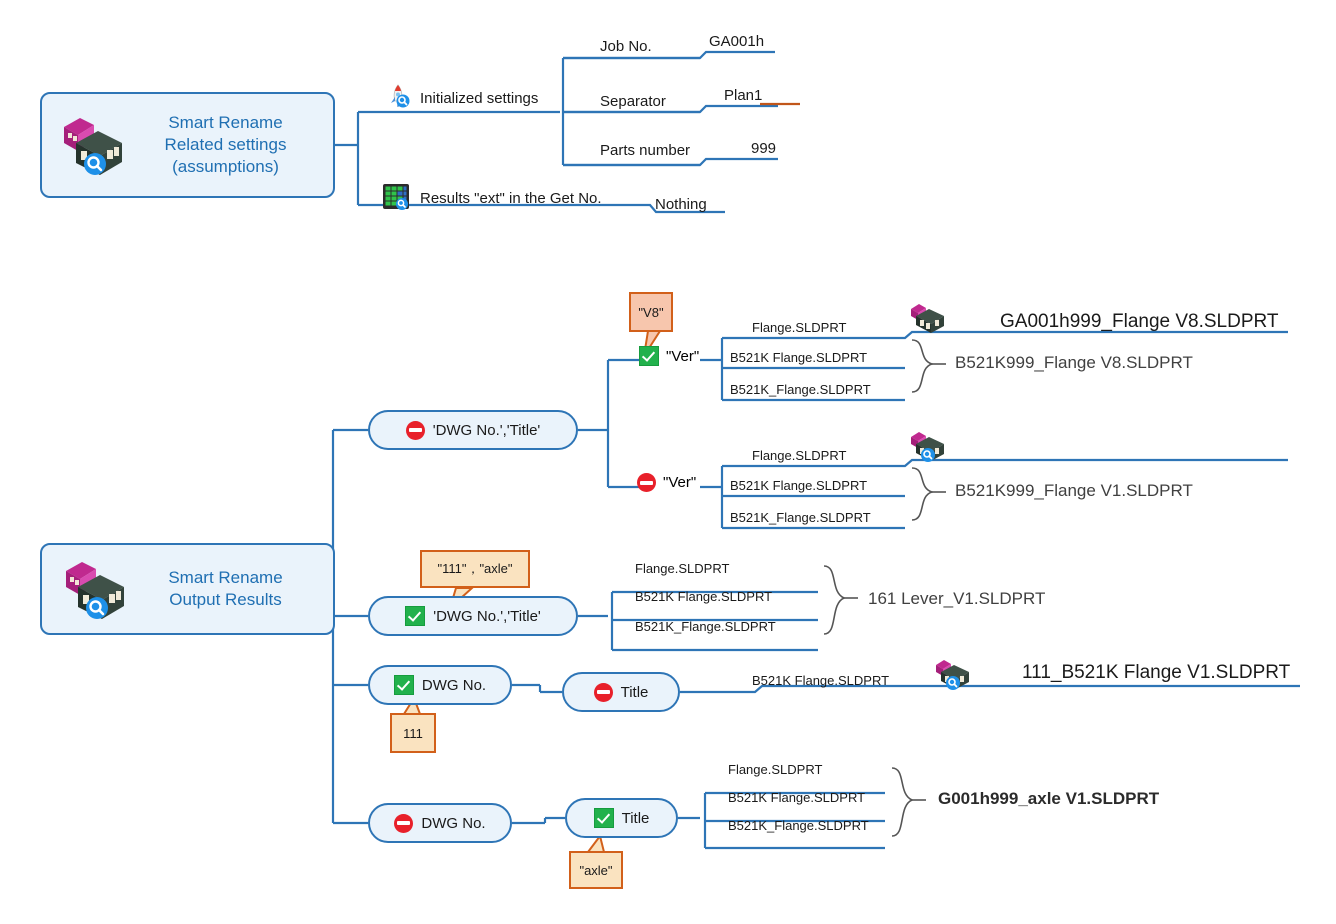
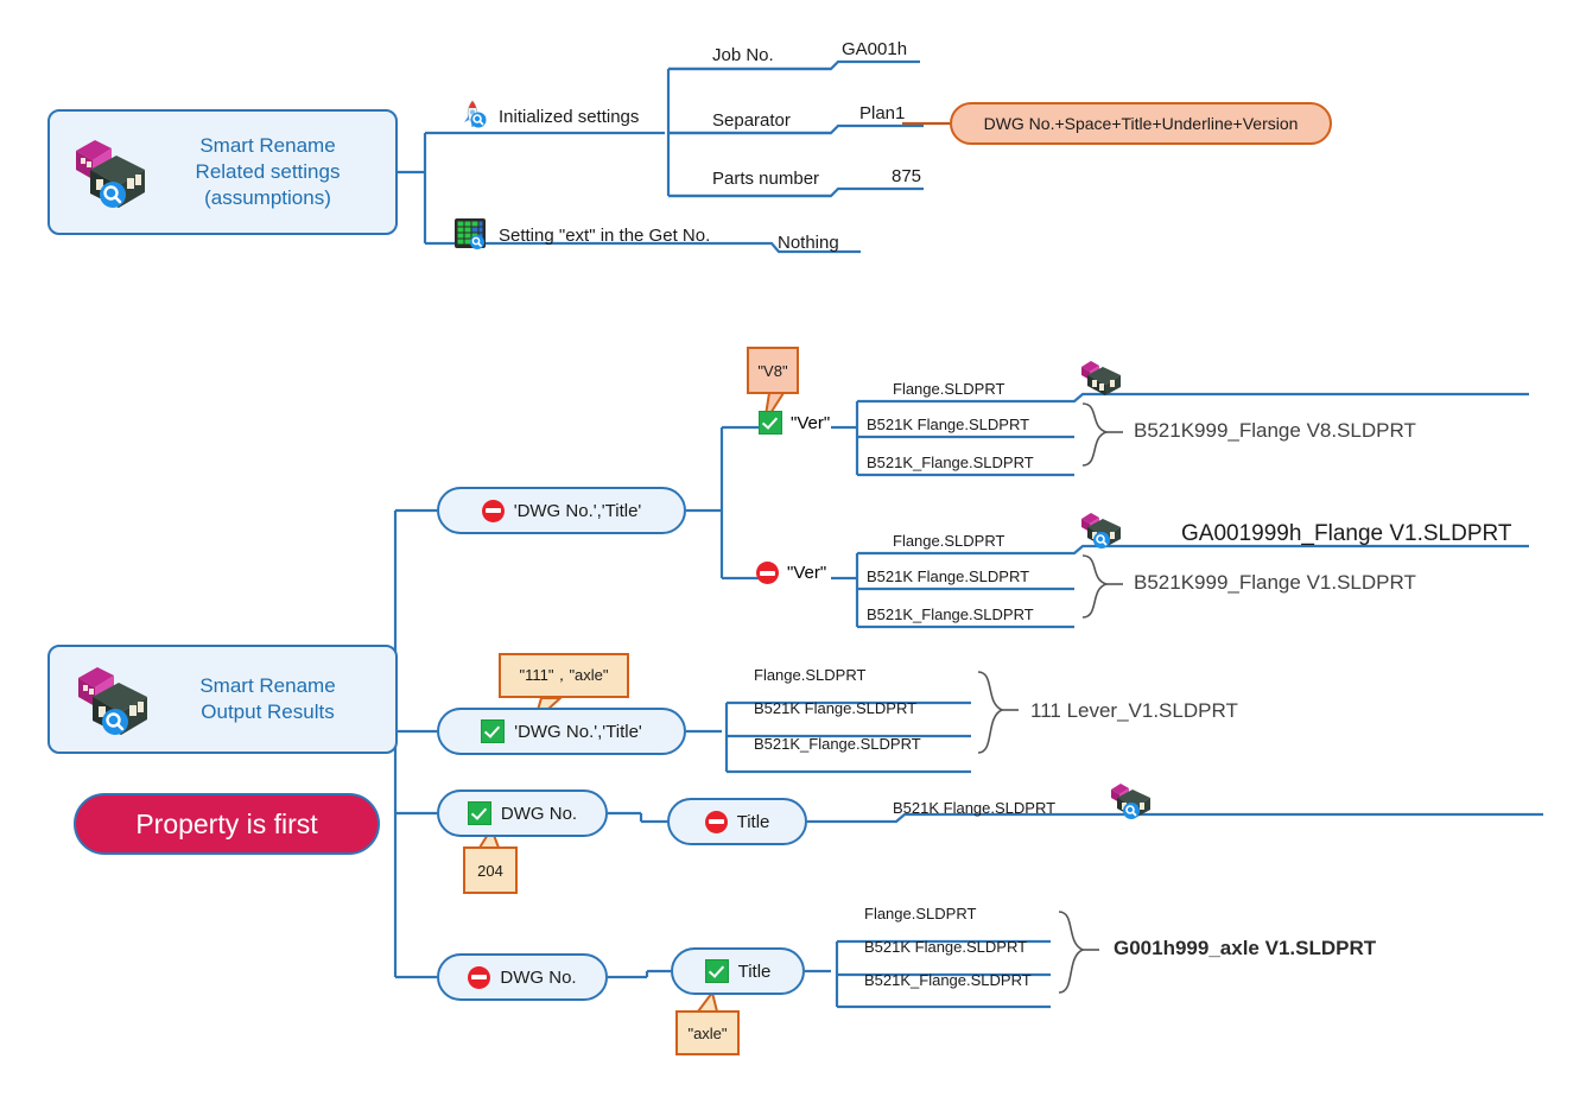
  Smart Rename
  Related settings
  (assumptions)
  Initialized settings
  Job No.
  GA001h
  Separator
  Plan1
  Parts number
- 999
+ 875
+ DWG No.+Space+Title+Underline+Version
- Results "ext" in the Get No.
+ Setting "ext" in the Get No.
  Nothing
  Smart Rename
  Output Results
+ Property is first
  'DWG No.','Title'
  "V8"
  "Ver"
  Flange.SLDPRT
  B521K Flange.SLDPRT
  B521K_Flange.SLDPRT
- GA001h999_Flange V8.SLDPRT
  B521K999_Flange V8.SLDPRT
  "Ver"
  Flange.SLDPRT
  B521K Flange.SLDPRT
  B521K_Flange.SLDPRT
+ GA001999h_Flange V1.SLDPRT
  B521K999_Flange V1.SLDPRT
  "111"，"axle"
  'DWG No.','Title'
  Flange.SLDPRT
  B521K Flange.SLDPRT
  B521K_Flange.SLDPRT
- 161 Lever_V1.SLDPRT
+ 111 Lever_V1.SLDPRT
  DWG No.
- 111
+ 204
  Title
  B521K Flange.SLDPRT
- 111_B521K Flange V1.SLDPRT
  DWG No.
  Title
  "axle"
  Flange.SLDPRT
  B521K Flange.SLDPRT
  B521K_Flange.SLDPRT
  G001h999_axle V1.SLDPRT
